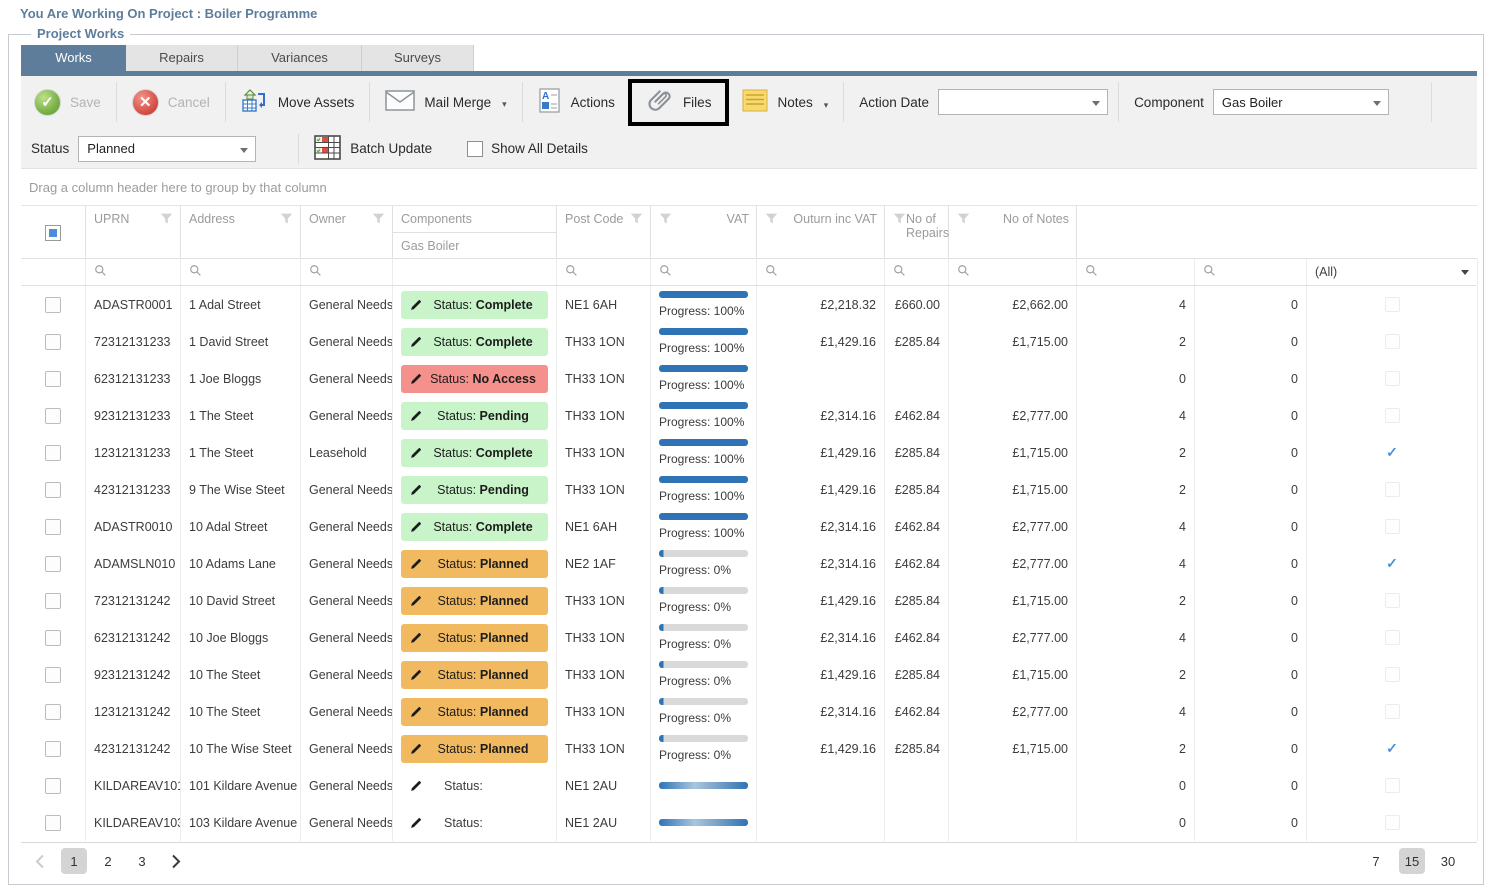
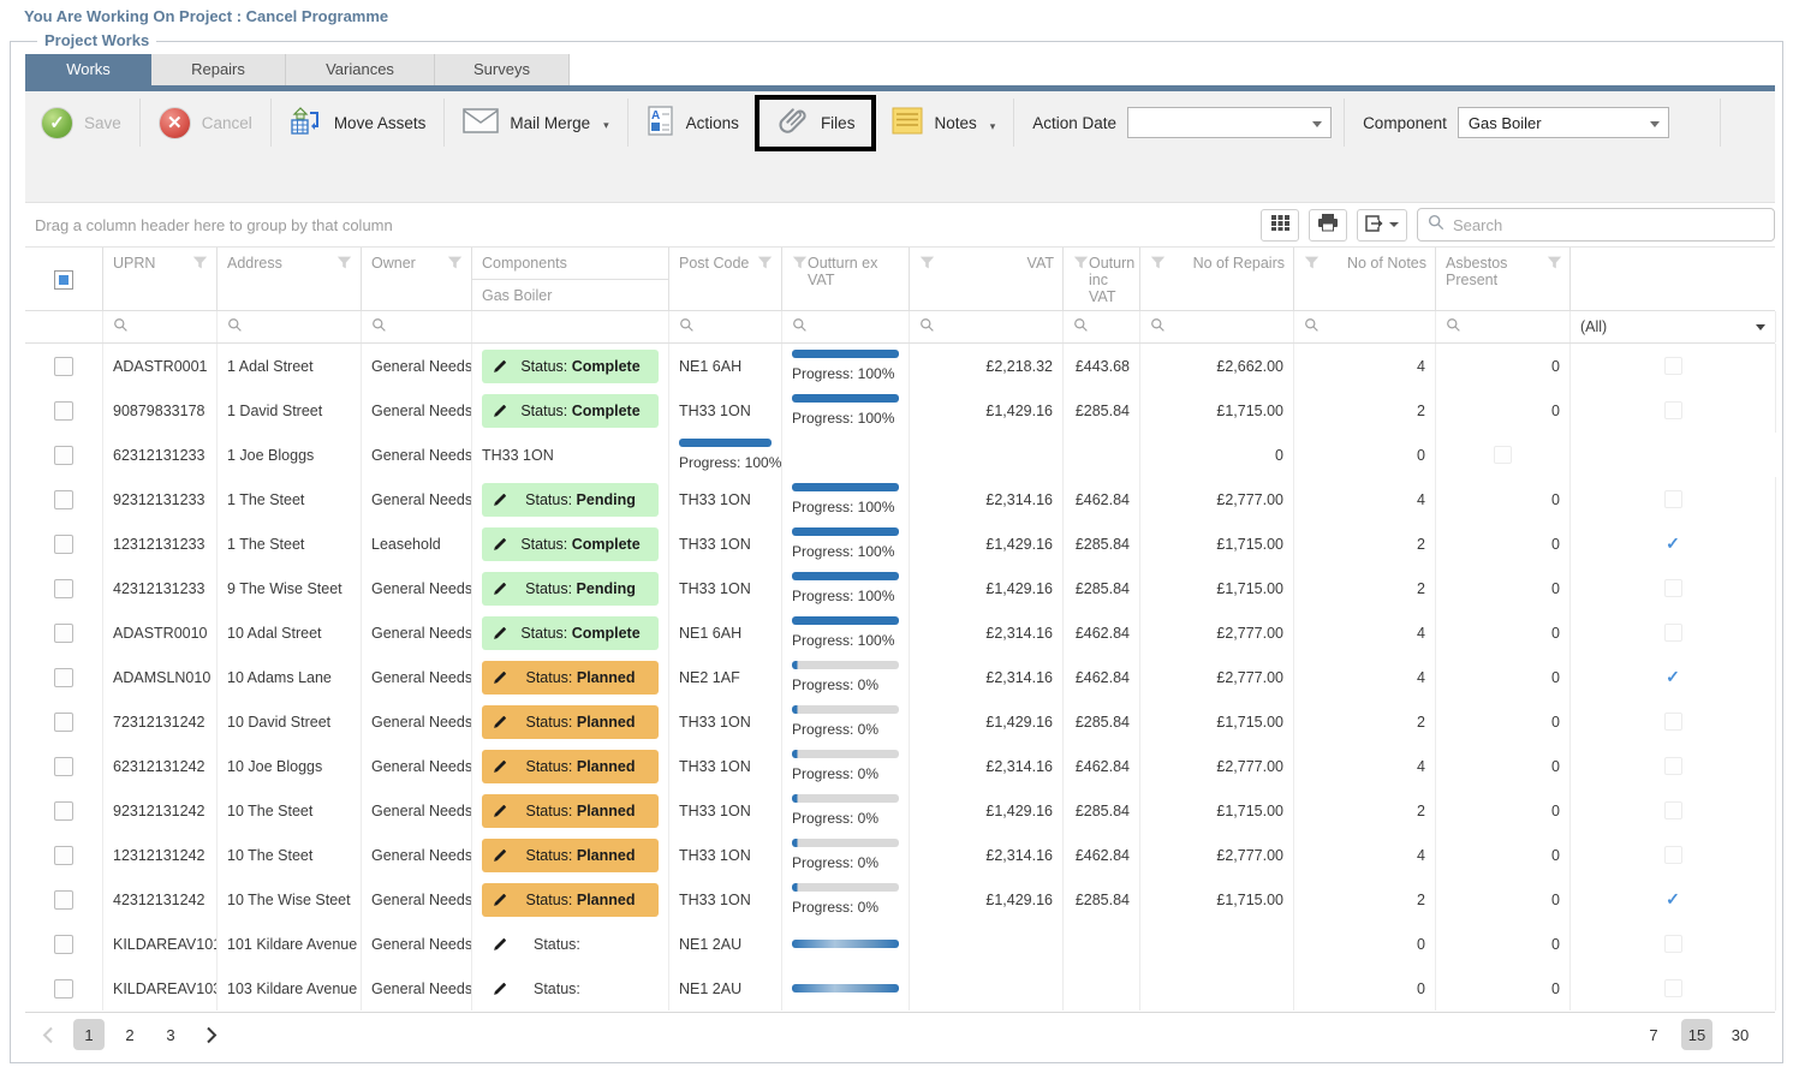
- You Are Working On Project : Boiler Programme
+ You Are Working On Project : Cancel Programme
  Project Works
  Works
  Repairs
  Variances
  Surveys
  ✓
  Save
  ✕
  Cancel
  Move Assets
  Mail Merge
  ▾
  A
  Actions
  Files
  Notes
  ▾
  Action Date
  Component
  Gas Boiler
- Status
- Planned
- Batch Update
- Show All Details
  Drag a column header here to group by that column
+ Search
  UPRN
  Address
  Owner
  Components
  Gas Boiler
  Post Code
+ Outturn ex VAT
  VAT
  Outurn inc VAT
  No of Repairs
  No of Notes
+ Asbestos Present
  (All)
  ADASTR0001
  1 Adal Street
  General Needs
  Status: Complete
  NE1 6AH
  Progress: 100%
  £2,218.32
- £660.00
+ £443.68
  £2,662.00
  4
  0
- 72312131233
+ 90879833178
  1 David Street
  General Needs
  Status: Complete
  TH33 1ON
  Progress: 100%
  £1,429.16
  £285.84
  £1,715.00
  2
  0
  62312131233
  1 Joe Bloggs
  General Needs
- Status: No Access
  TH33 1ON
  Progress: 100%
  0
  0
  92312131233
  1 The Steet
  General Needs
  Status: Pending
  TH33 1ON
  Progress: 100%
  £2,314.16
  £462.84
  £2,777.00
  4
  0
  12312131233
  1 The Steet
  Leasehold
  Status: Complete
  TH33 1ON
  Progress: 100%
  £1,429.16
  £285.84
  £1,715.00
  2
  0
  ✓
  42312131233
  9 The Wise Steet
  General Needs
  Status: Pending
  TH33 1ON
  Progress: 100%
  £1,429.16
  £285.84
  £1,715.00
  2
  0
  ADASTR0010
  10 Adal Street
  General Needs
  Status: Complete
  NE1 6AH
  Progress: 100%
  £2,314.16
  £462.84
  £2,777.00
  4
  0
  ADAMSLN010
  10 Adams Lane
  General Needs
  Status: Planned
  NE2 1AF
  Progress: 0%
  £2,314.16
  £462.84
  £2,777.00
  4
  0
  ✓
  72312131242
  10 David Street
  General Needs
  Status: Planned
  TH33 1ON
  Progress: 0%
  £1,429.16
  £285.84
  £1,715.00
  2
  0
  62312131242
  10 Joe Bloggs
  General Needs
  Status: Planned
  TH33 1ON
  Progress: 0%
  £2,314.16
  £462.84
  £2,777.00
  4
  0
  92312131242
  10 The Steet
  General Needs
  Status: Planned
  TH33 1ON
  Progress: 0%
  £1,429.16
  £285.84
  £1,715.00
  2
  0
  12312131242
  10 The Steet
  General Needs
  Status: Planned
  TH33 1ON
  Progress: 0%
  £2,314.16
  £462.84
  £2,777.00
  4
  0
  42312131242
  10 The Wise Steet
  General Needs
  Status: Planned
  TH33 1ON
  Progress: 0%
  £1,429.16
  £285.84
  £1,715.00
  2
  0
  ✓
  KILDAREAV101
  101 Kildare Avenue
  General Needs
  Status:
  NE1 2AU
  0
  0
  KILDAREAV103
  103 Kildare Avenue
  General Needs
  Status:
  NE1 2AU
  0
  0
  1
  2
  3
  7
  15
  30
